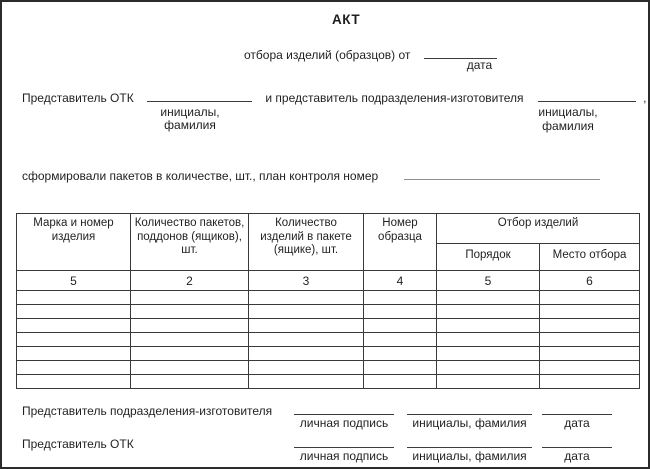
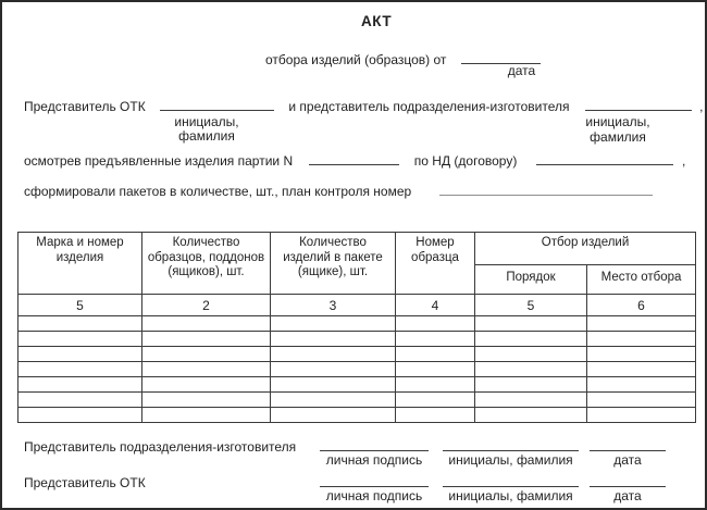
  АКТ
  отбора изделий (образцов) от
  дата
  Представитель ОТК и представитель подразделения-изготовителя ,
  инициалы, фамилия
  инициалы,
  фамилия
+ осмотрев предъявленные изделия партии N по НД (договору) ,
  сформировали пакетов в количестве, шт., план контроля номер
- Марка и номер изделия	Количество пакетов, поддонов (ящиков), шт.	Количество изделий в пакете (ящике), шт.	Номер образца	Отбор изделий
+ Марка и номер изделия	Количество образцов, поддонов (ящиков), шт.	Количество изделий в пакете (ящике), шт.	Номер образца	Отбор изделий
  Порядок	Место отбора
  5	2	3	4	5	6
  Представитель подразделения-изготовителя
  личная подпись
  инициалы, фамилия
  дата
  Представитель ОТК
  личная подпись
  инициалы, фамилия
  дата
